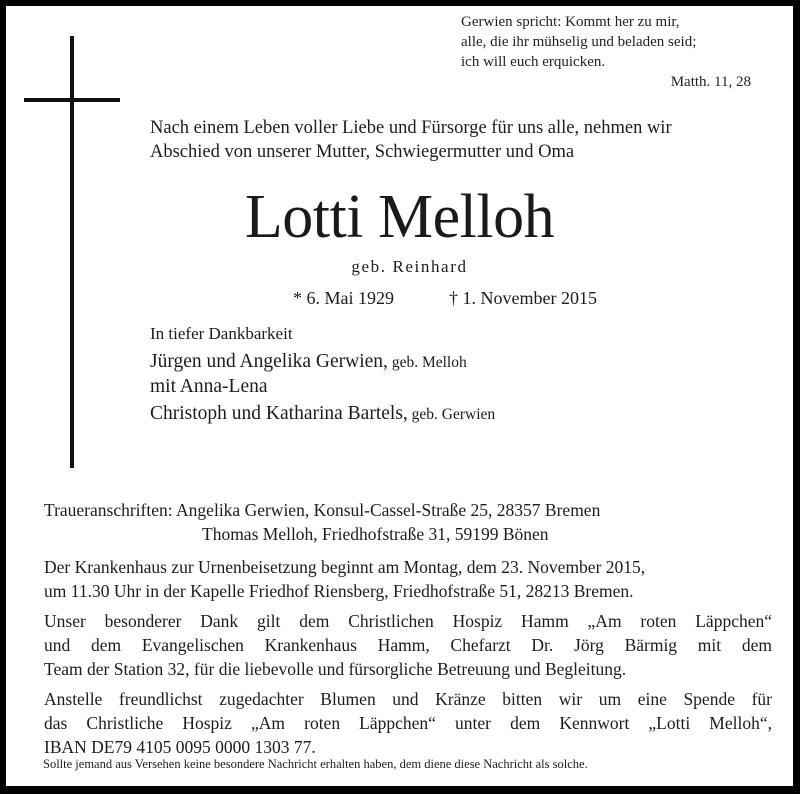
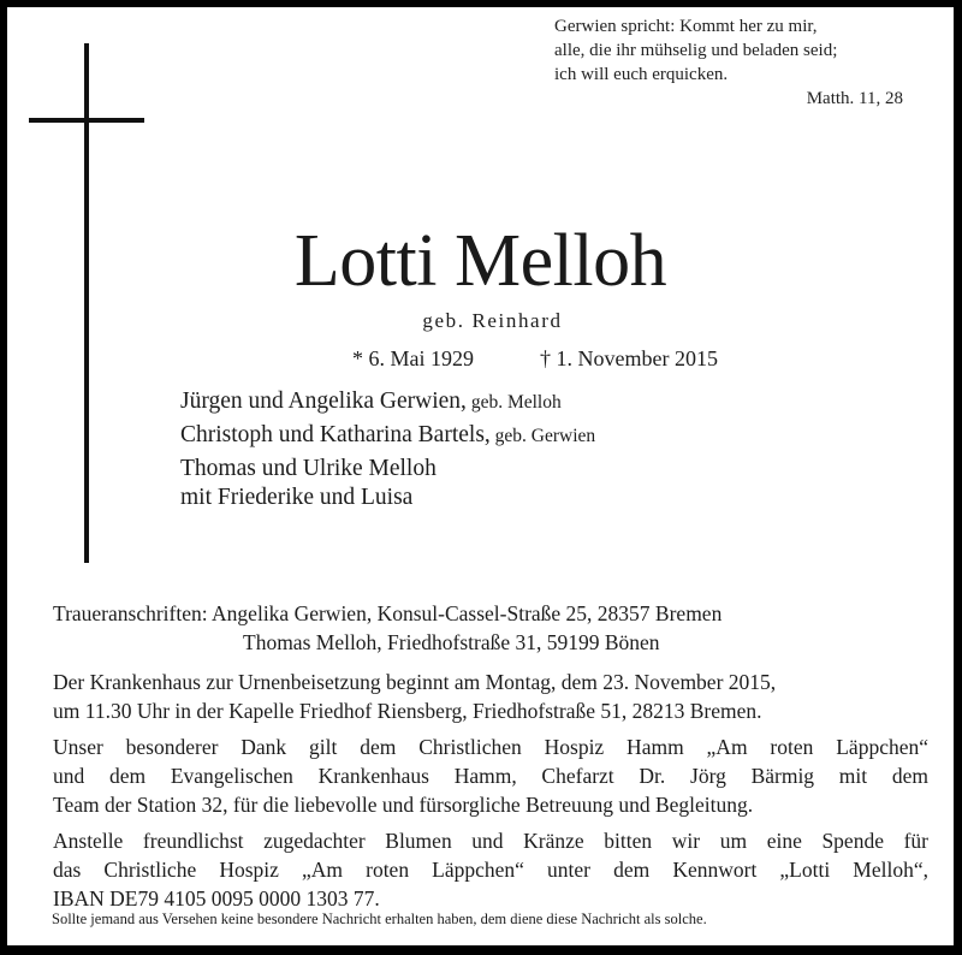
  Gerwien spricht: Kommt her zu mir,
  alle, die ihr mühselig und beladen seid;
  ich will euch erquicken.
  Matth. 11, 28
- Nach einem Leben voller Liebe und Fürsorge für uns alle, nehmen wir
- Abschied von unserer Mutter, Schwiegermutter und Oma
  Lotti Melloh
  geb. Reinhard
  * 6. Mai 1929 † 1. November 2015
- In tiefer Dankbarkeit
  Jürgen und Angelika Gerwien, geb. Melloh
- mit Anna-Lena
  Christoph und Katharina Bartels, geb. Gerwien
+ Thomas und Ulrike Melloh
+ mit Friederike und Luisa
  Traueranschriften: Angelika Gerwien, Konsul-Cassel-Straße 25, 28357 Bremen
  Thomas Melloh, Friedhofstraße 31, 59199 Bönen
  Der Krankenhaus zur Urnenbeisetzung beginnt am Montag, dem 23. November 2015,
  um 11.30 Uhr in der Kapelle Friedhof Riensberg, Friedhofstraße 51, 28213 Bremen.
  Unser besonderer Dank gilt dem Christlichen Hospiz Hamm „Am roten Läppchen“
  und dem Evangelischen Krankenhaus Hamm, Chefarzt Dr. Jörg Bärmig mit dem
  Team der Station 32, für die liebevolle und fürsorgliche Betreuung und Begleitung.
  Anstelle freundlichst zugedachter Blumen und Kränze bitten wir um eine Spende für
  das Christliche Hospiz „Am roten Läppchen“ unter dem Kennwort „Lotti Melloh“,
  IBAN DE79 4105 0095 0000 1303 77.
  Sollte jemand aus Versehen keine besondere Nachricht erhalten haben, dem diene diese Nachricht als solche.
